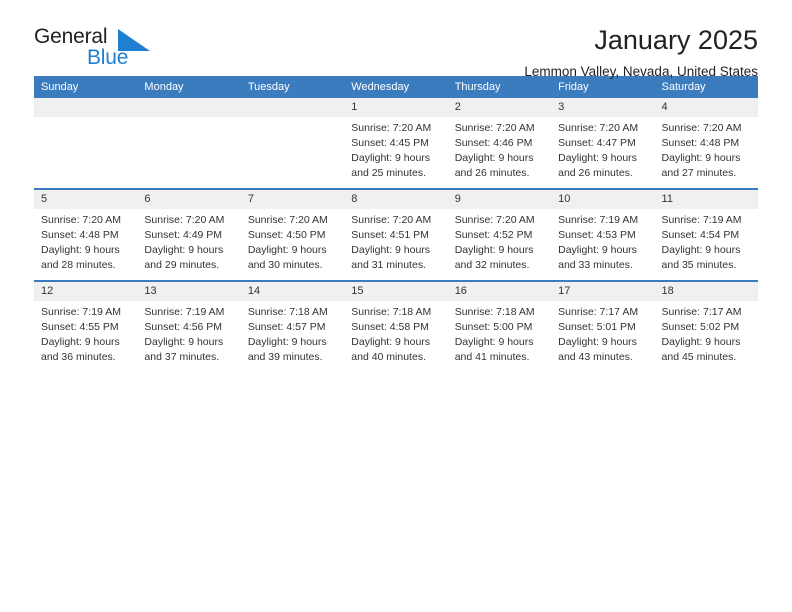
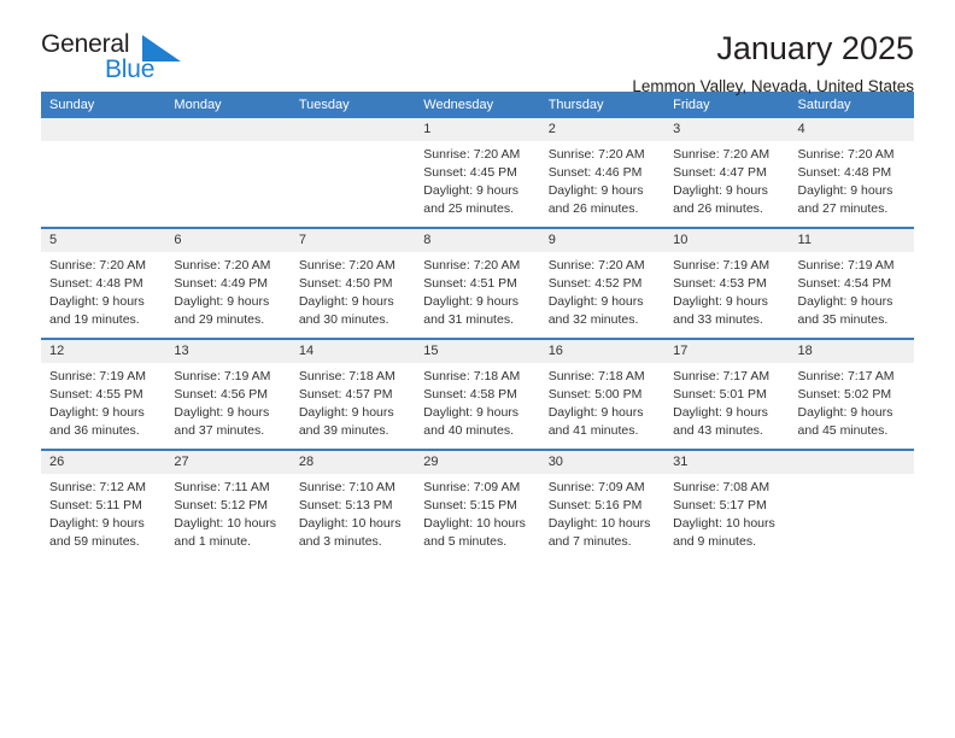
  General
  Blue
  January 2025
  Lemmon Valley, Nevada, United States
  Sunday	Monday	Tuesday	Wednesday	Thursday	Friday	Saturday
  			1Sunrise: 7:20 AMSunset: 4:45 PMDaylight: 9 hoursand 25 minutes.	2Sunrise: 7:20 AMSunset: 4:46 PMDaylight: 9 hoursand 26 minutes.	3Sunrise: 7:20 AMSunset: 4:47 PMDaylight: 9 hoursand 26 minutes.	4Sunrise: 7:20 AMSunset: 4:48 PMDaylight: 9 hoursand 27 minutes.
- 5Sunrise: 7:20 AMSunset: 4:48 PMDaylight: 9 hoursand 28 minutes.	6Sunrise: 7:20 AMSunset: 4:49 PMDaylight: 9 hoursand 29 minutes.	7Sunrise: 7:20 AMSunset: 4:50 PMDaylight: 9 hoursand 30 minutes.	8Sunrise: 7:20 AMSunset: 4:51 PMDaylight: 9 hoursand 31 minutes.	9Sunrise: 7:20 AMSunset: 4:52 PMDaylight: 9 hoursand 32 minutes.	10Sunrise: 7:19 AMSunset: 4:53 PMDaylight: 9 hoursand 33 minutes.	11Sunrise: 7:19 AMSunset: 4:54 PMDaylight: 9 hoursand 35 minutes.
+ 5Sunrise: 7:20 AMSunset: 4:48 PMDaylight: 9 hoursand 19 minutes.	6Sunrise: 7:20 AMSunset: 4:49 PMDaylight: 9 hoursand 29 minutes.	7Sunrise: 7:20 AMSunset: 4:50 PMDaylight: 9 hoursand 30 minutes.	8Sunrise: 7:20 AMSunset: 4:51 PMDaylight: 9 hoursand 31 minutes.	9Sunrise: 7:20 AMSunset: 4:52 PMDaylight: 9 hoursand 32 minutes.	10Sunrise: 7:19 AMSunset: 4:53 PMDaylight: 9 hoursand 33 minutes.	11Sunrise: 7:19 AMSunset: 4:54 PMDaylight: 9 hoursand 35 minutes.
  12Sunrise: 7:19 AMSunset: 4:55 PMDaylight: 9 hoursand 36 minutes.	13Sunrise: 7:19 AMSunset: 4:56 PMDaylight: 9 hoursand 37 minutes.	14Sunrise: 7:18 AMSunset: 4:57 PMDaylight: 9 hoursand 39 minutes.	15Sunrise: 7:18 AMSunset: 4:58 PMDaylight: 9 hoursand 40 minutes.	16Sunrise: 7:18 AMSunset: 5:00 PMDaylight: 9 hoursand 41 minutes.	17Sunrise: 7:17 AMSunset: 5:01 PMDaylight: 9 hoursand 43 minutes.	18Sunrise: 7:17 AMSunset: 5:02 PMDaylight: 9 hoursand 45 minutes.
+ 26Sunrise: 7:12 AMSunset: 5:11 PMDaylight: 9 hoursand 59 minutes.	27Sunrise: 7:11 AMSunset: 5:12 PMDaylight: 10 hoursand 1 minute.	28Sunrise: 7:10 AMSunset: 5:13 PMDaylight: 10 hoursand 3 minutes.	29Sunrise: 7:09 AMSunset: 5:15 PMDaylight: 10 hoursand 5 minutes.	30Sunrise: 7:09 AMSunset: 5:16 PMDaylight: 10 hoursand 7 minutes.	31Sunrise: 7:08 AMSunset: 5:17 PMDaylight: 10 hoursand 9 minutes.
